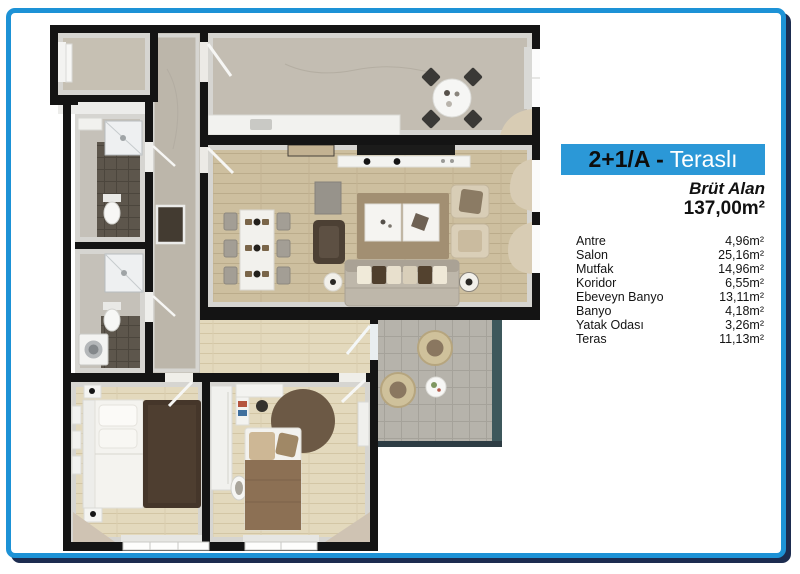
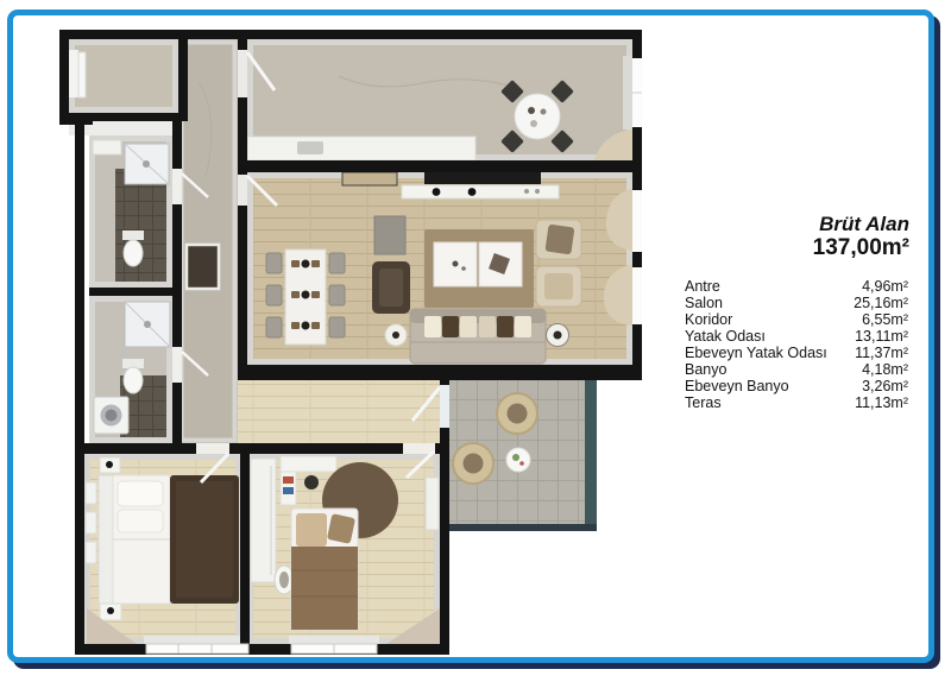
- 2+1/A -
- Teraslı
  Brüt Alan
  137,00m²
  Antre
  4,96m²
  Salon
  25,16m²
- Mutfak
- 14,96m²
  Koridor
  6,55m²
- Ebeveyn Banyo
+ Yatak Odası
  13,11m²
+ Ebeveyn Yatak Odası
+ 11,37m²
  Banyo
  4,18m²
- Yatak Odası
+ Ebeveyn Banyo
  3,26m²
  Teras
  11,13m²
